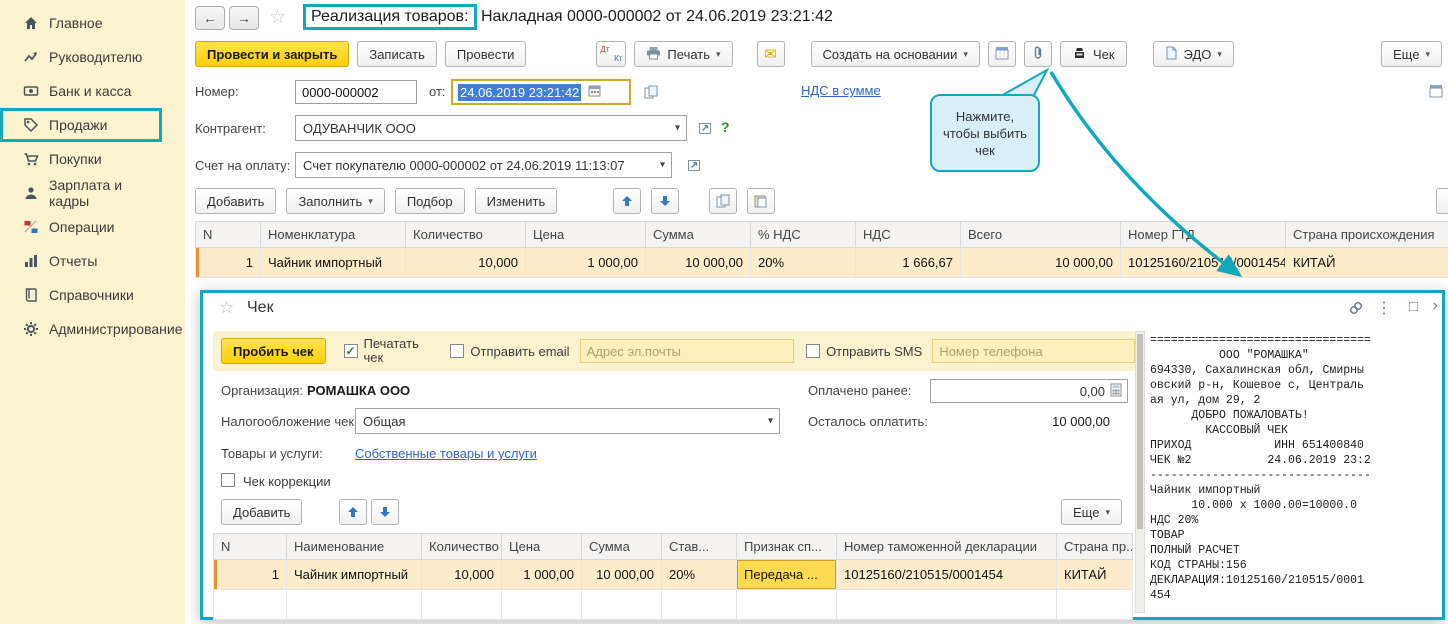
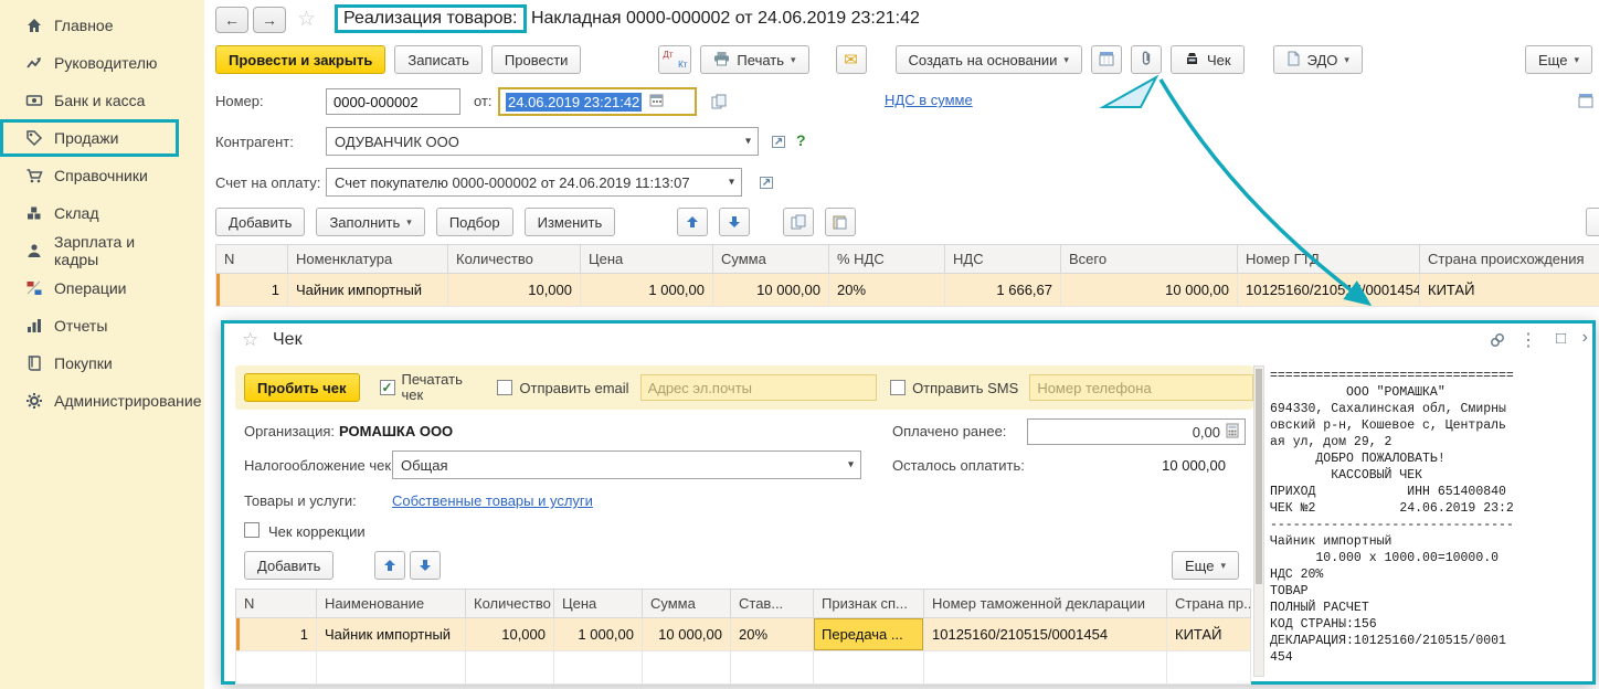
  Главное
  Руководителю
  Банк и касса
  Продажи
- Покупки
+ Справочники
+ Склад
  Зарплата и кадры
  Операции
  Отчеты
- Справочники
+ Покупки
  Администрирование
  ←
  →
  ☆
  Реализация товаров: Накладная 0000-000002 от 24.06.2019 23:21:42
  Провести и закрыть
  Записать
  Провести
  Дт
  Кт
  Печать
  ▾
  ✉
  Создать на основании
  ▾
  Чек
  ЭДО
  ▾
  Еще
  ▾
  Номер:
  0000-000002
  от:
  24.06.2019 23:21:42
  НДС в сумме
  Контрагент:
  ОДУВАНЧИК ООО
  ▾
  ?
  Счет на оплату:
  Счет покупателю 0000-000002 от 24.06.2019 11:13:07
  ▾
  Добавить
  Заполнить
  ▾
  Подбор
  Изменить
  N	Номенклатура	Количество	Цена	Сумма	% НДС	НДС	Всего	Номер ГТ	Страна происхождения
  1	Чайник импортный	10,000	1 000,00	10 000,00	20%	1 666,67	10 000,00	10125160/21055/0001454	КИТАЙ
  ☆
  Чек
  ⋮
  □
  ›
  Пробить чек
  ✓
  Печатать чек
  Отправить email
  Адрес эл.почты
  Отправить SMS
  Номер телефона
  Организация:
  РОМАШКА ООО
  Налогообложение чек
  Общая
  ▾
  Товары и услуги:
  Собственные товары и услуги
  Чек коррекции
  Оплачено ранее:
  0,00
  Осталось оплатить:
  10 000,00
  Добавить
  Еще
  ▾
  N	Наименование	Количество	Цена	Сумма	Став...	Признак сп...	Номер таможенной декларации	Страна пр..
  1	Чайник импортный	10,000	1 000,00	10 000,00	20%	Передача ...	10125160/210515/0001454	КИТАЙ
  ================================
  ООО "РОМАШКА"
  694330, Сахалинская обл, Смирны
  овский р-н, Кошевое с, Централь
  ая ул, дом 29, 2
  ДОБРО ПОЖАЛОВАТЬ!
  КАССОВЫЙ ЧЕК
  ПРИХОД ИНН 651400840
  ЧЕК №2 24.06.2019 23:2
  --------------------------------
  Чайник импортный
  10.000 x 1000.00=10000.0
  НДС 20%
  ТОВАР
  ПОЛНЫЙ РАСЧЕТ
  КОД СТРАНЫ:156
  ДЕКЛАРАЦИЯ:10125160/210515/0001
  454
- Нажмите,
- чтобы выбить
- чек
